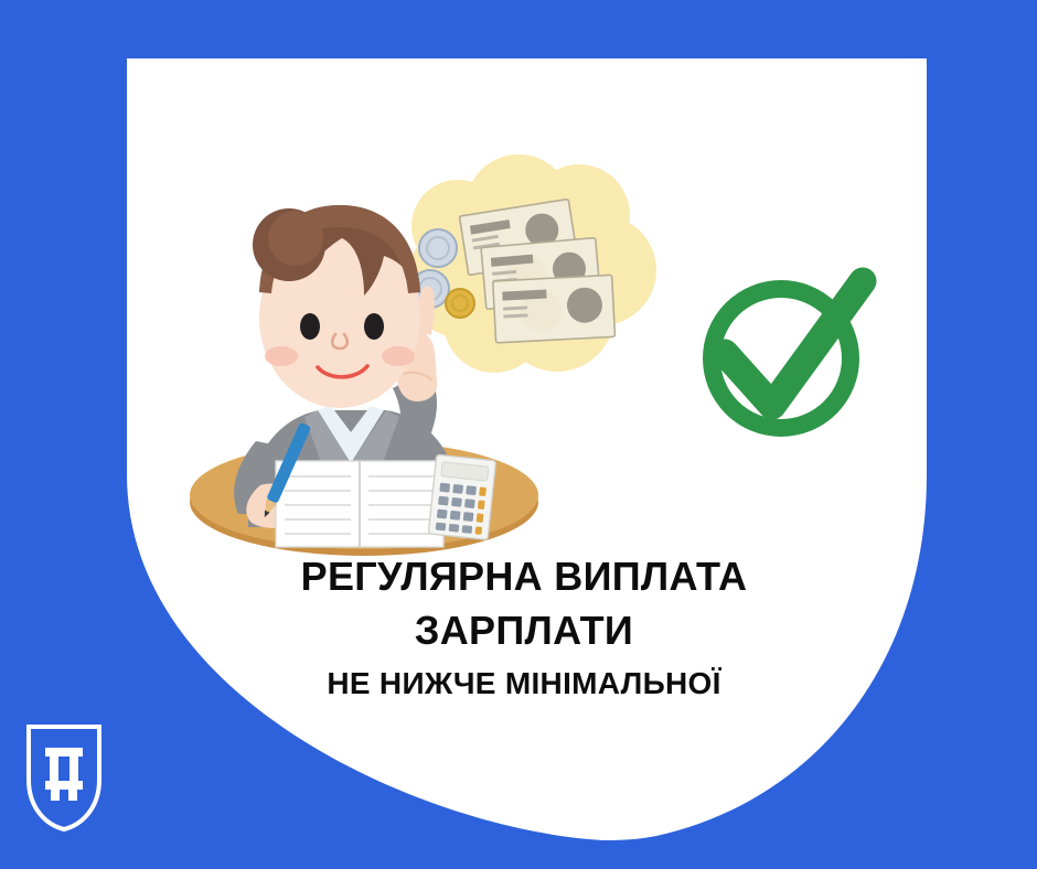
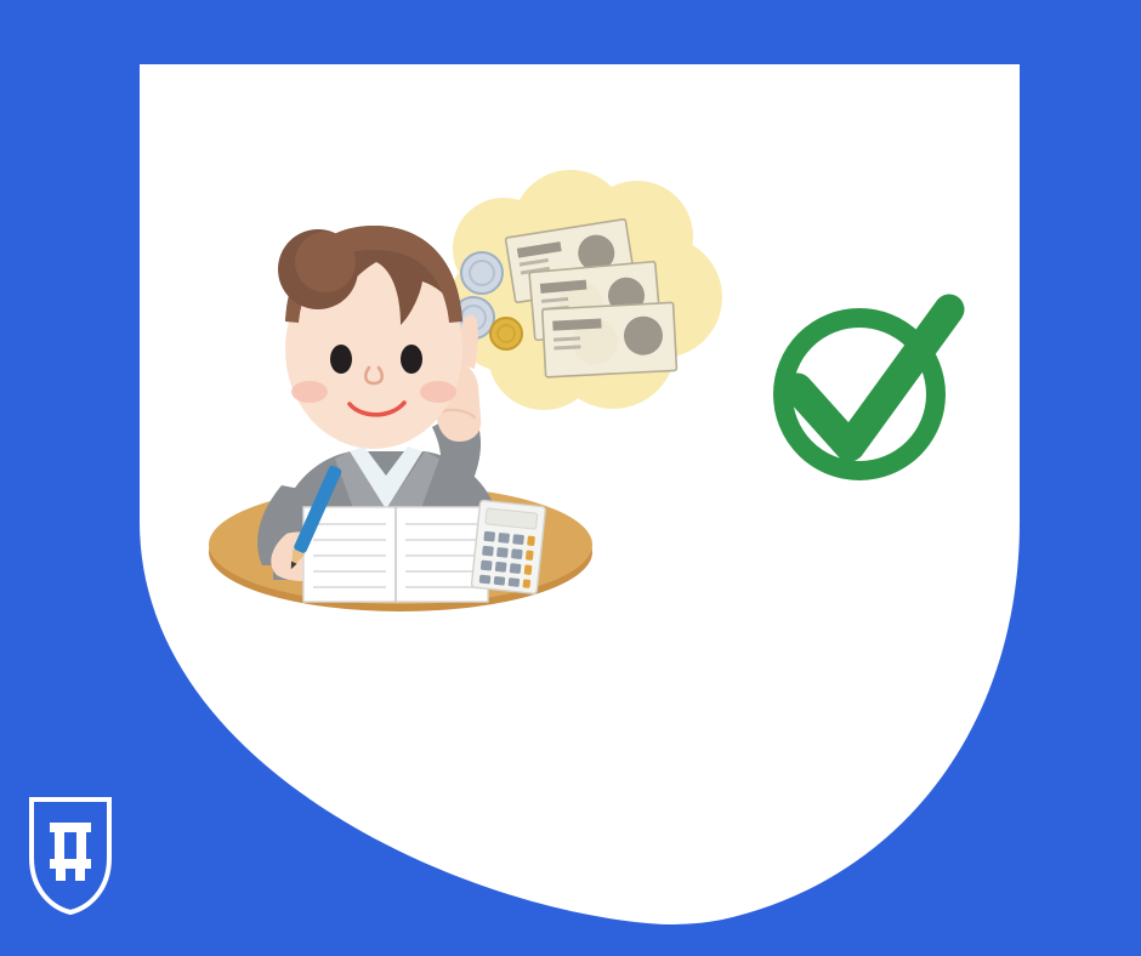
- РЕГУЛЯРНА ВИПЛАТА
- ЗАРПЛАТИ
- НЕ НИЖЧЕ МІНІМАЛЬНОЇ
